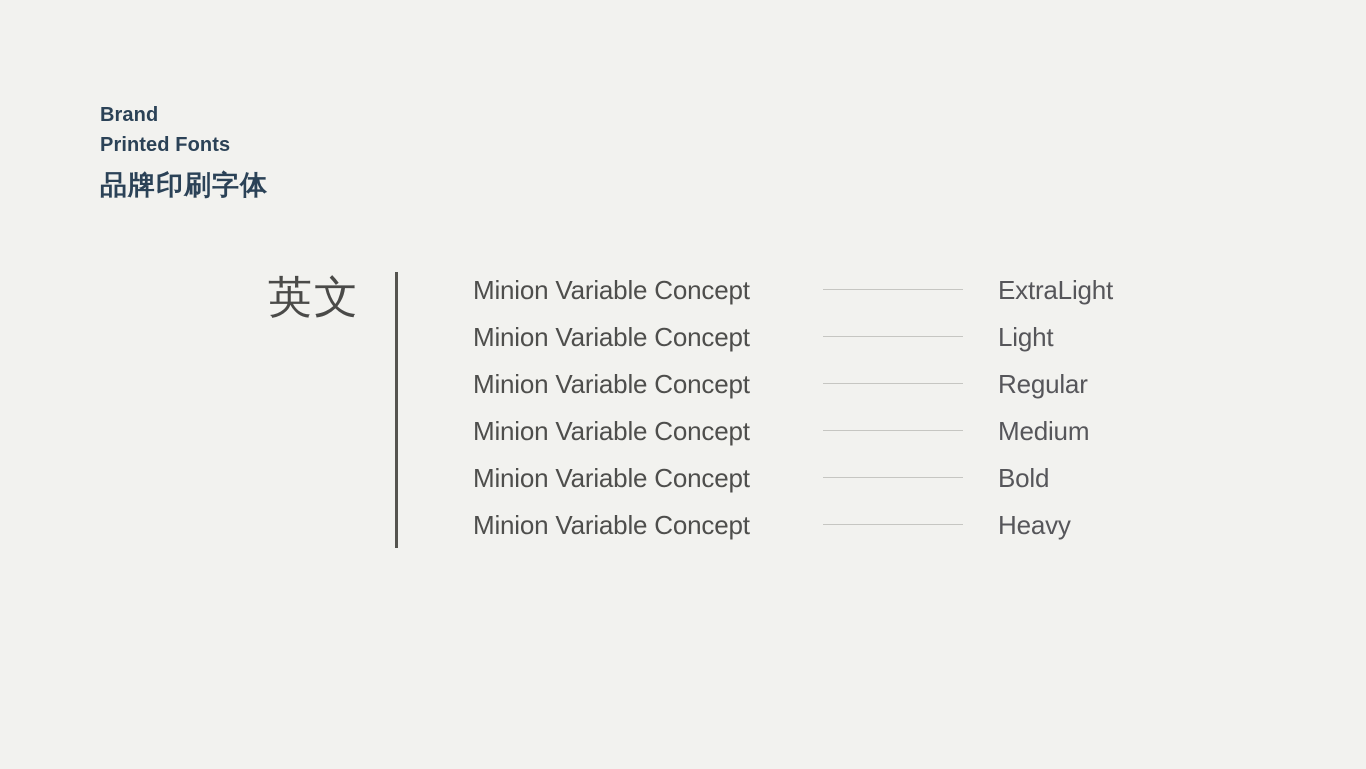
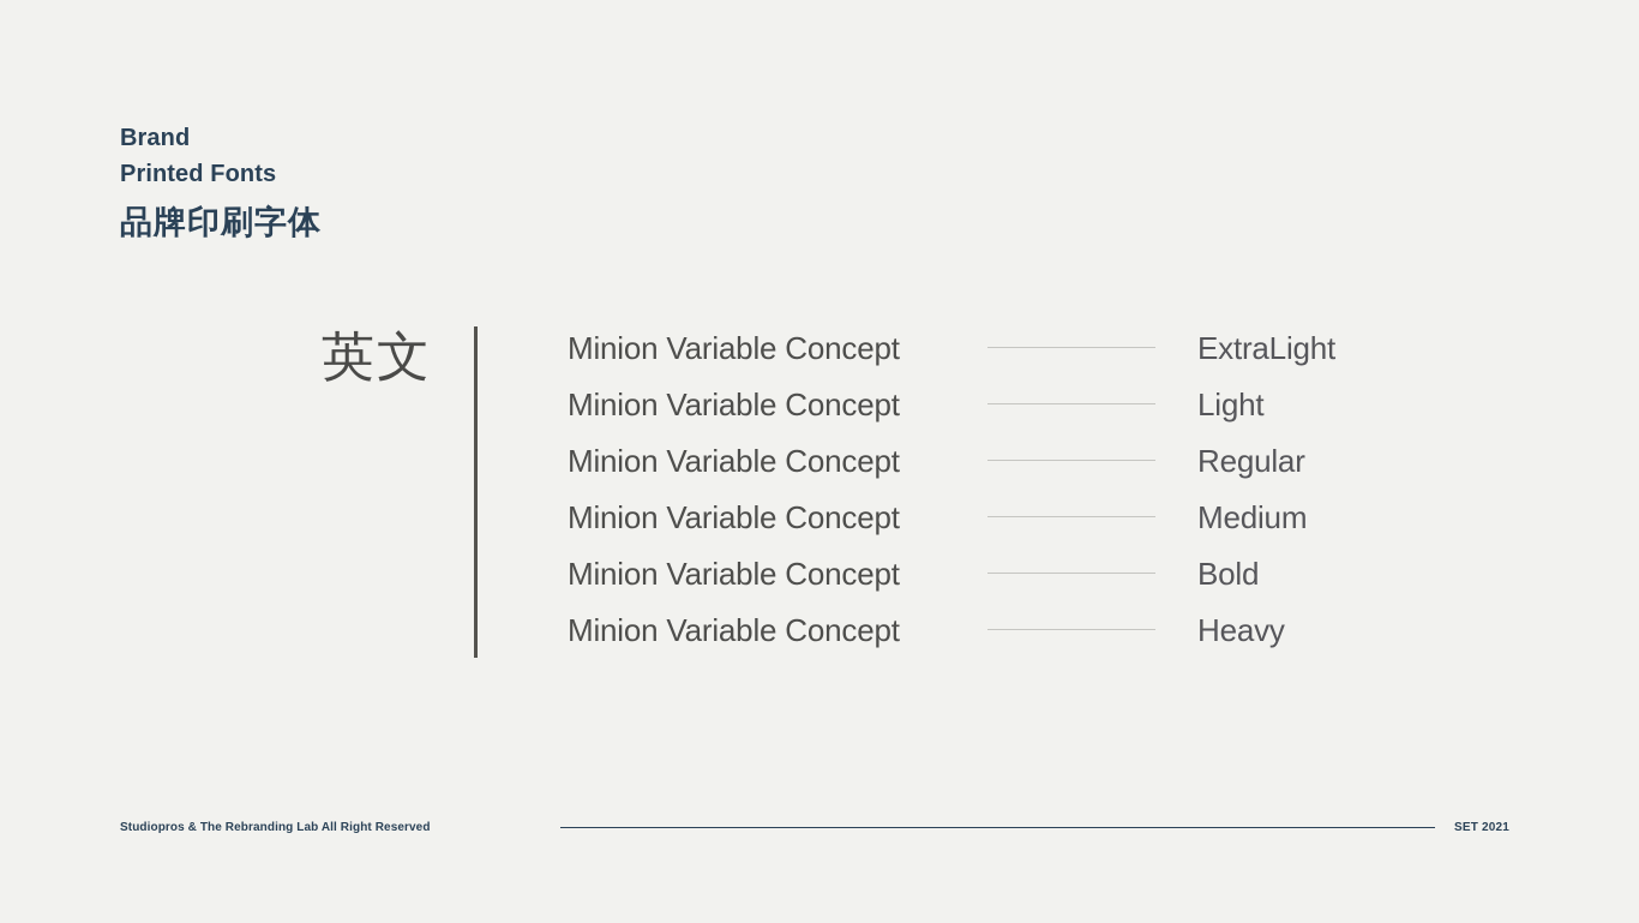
  Brand
  Printed Fonts
  品牌印刷字体
  英文
  Minion Variable Concept
  ExtraLight
  Minion Variable Concept
  Light
  Minion Variable Concept
  Regular
  Minion Variable Concept
  Medium
  Minion Variable Concept
  Bold
  Minion Variable Concept
  Heavy
+ Studiopros & The Rebranding Lab All Right Reserved
+ SET 2021
